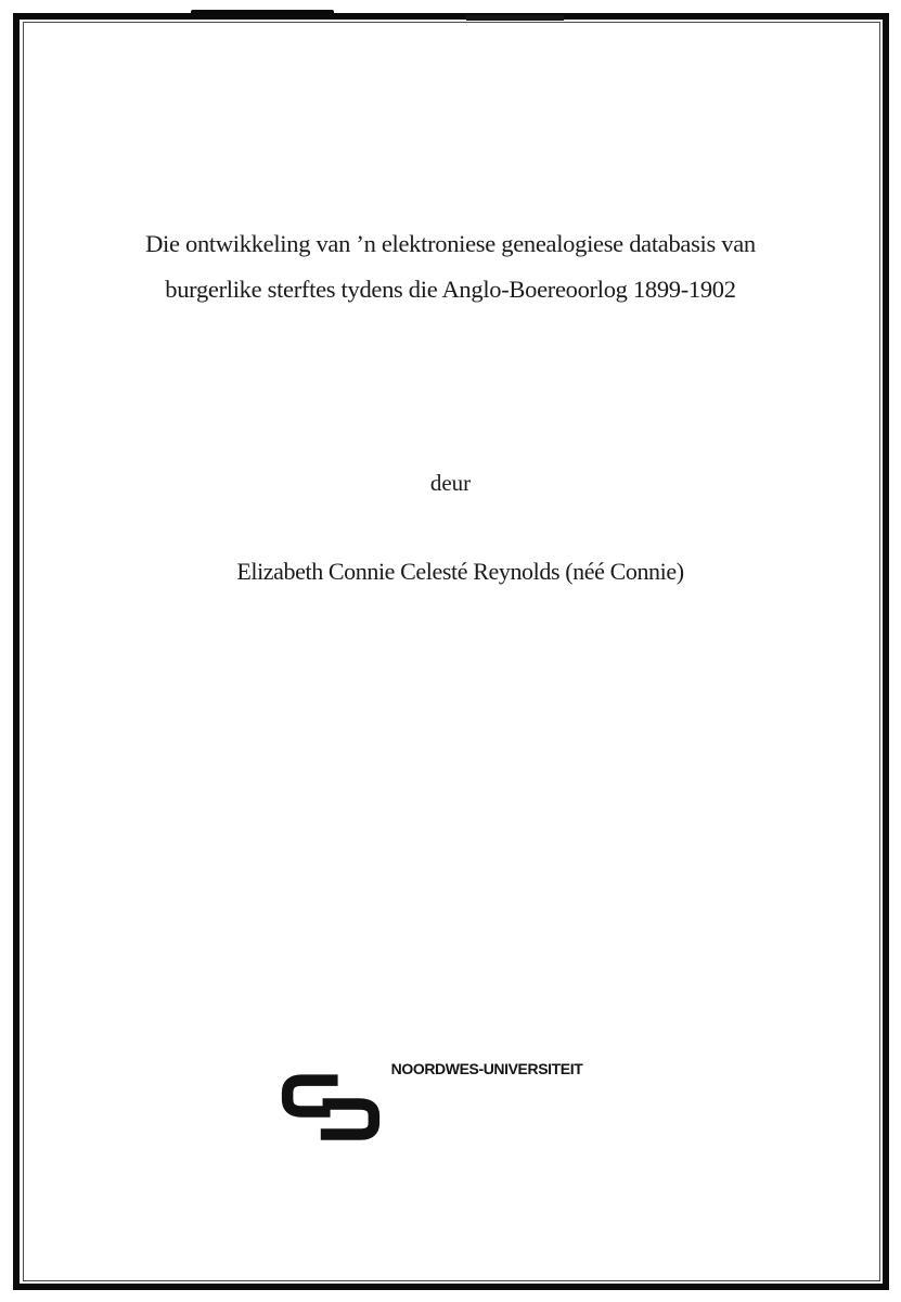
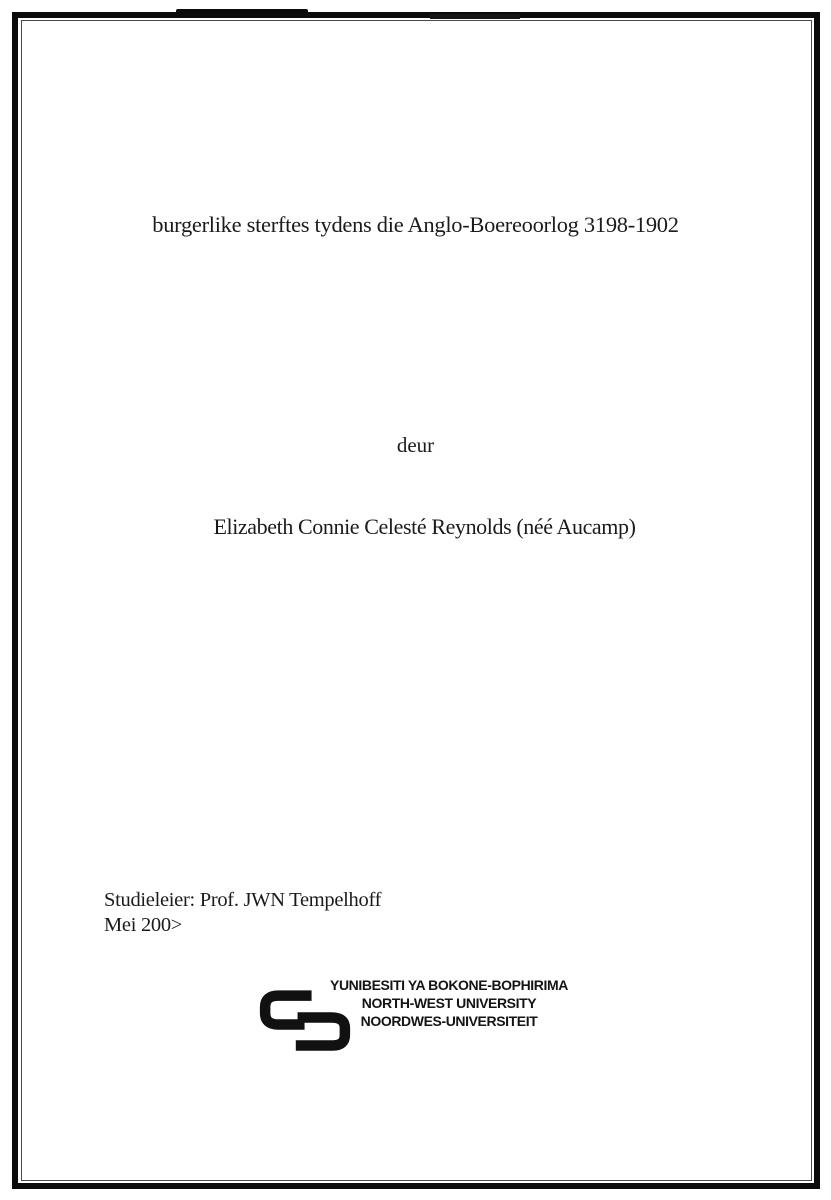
- Die ontwikkeling van ’n elektroniese genealogiese databasis van
- burgerlike sterftes tydens die Anglo-Boereoorlog 1899-1902
+ burgerlike sterftes tydens die Anglo-Boereoorlog 3198-1902
  deur
- Elizabeth Connie Celesté Reynolds (néé Connie)
+ Elizabeth Connie Celesté Reynolds (néé Aucamp)
+ Studieleier: Prof. JWN Tempelhoff
+ Mei 200>
+ YUNIBESITI YA BOKONE-BOPHIRIMA
+ NORTH-WEST UNIVERSITY
  NOORDWES-UNIVERSITEIT
